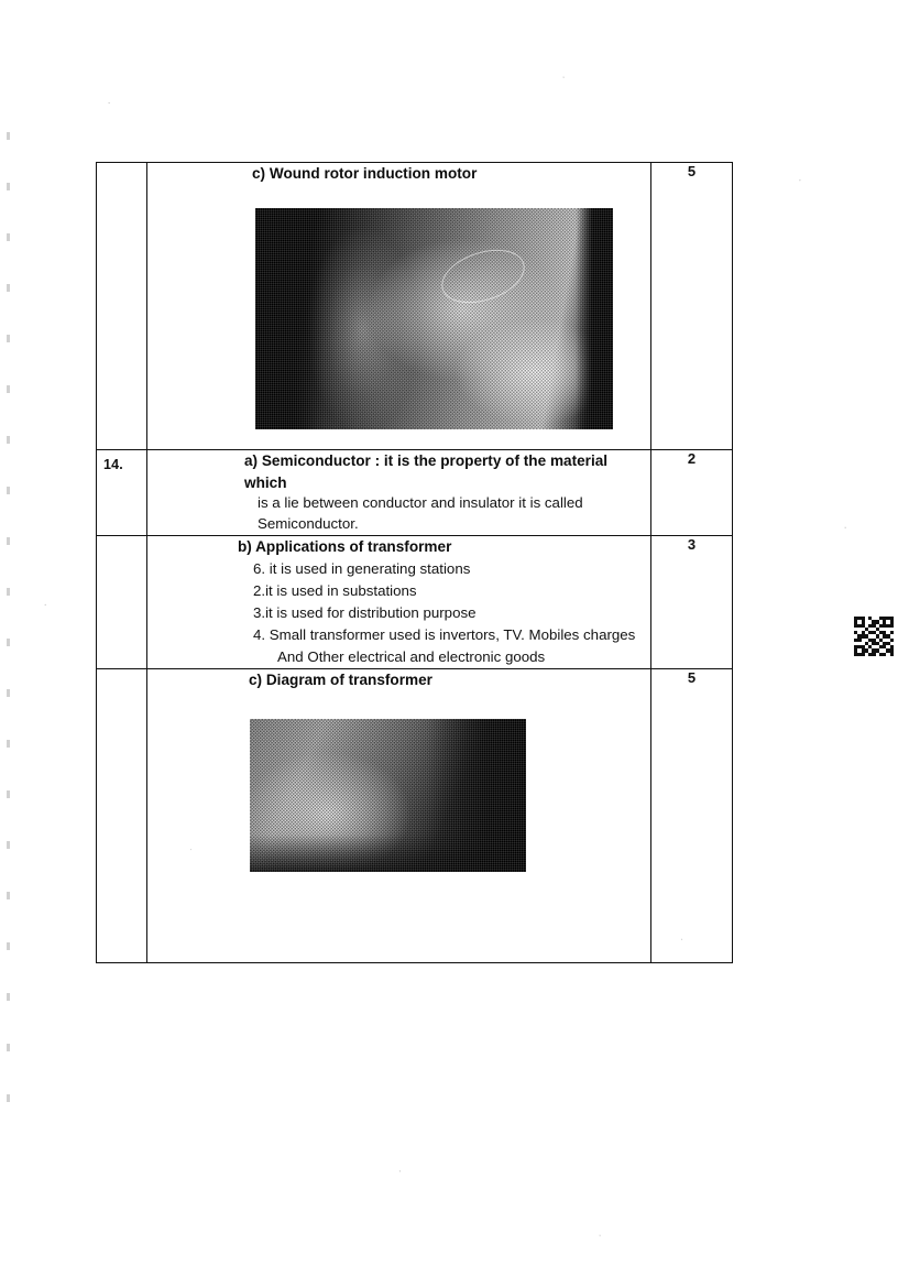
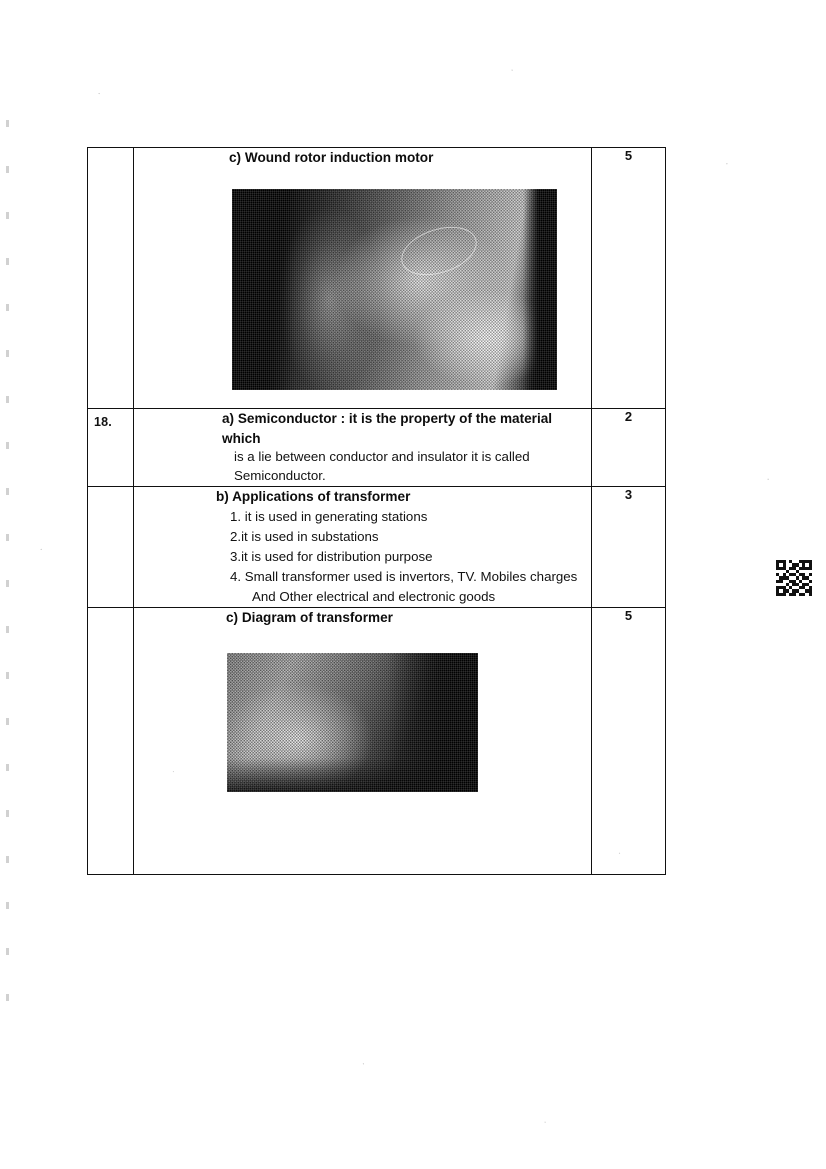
  	c) Wound rotor induction motor	5
- 14.	a) Semiconductor : it is the property of the material which is a lie between conductor and insulator it is called Semiconductor.	2
+ 18.	a) Semiconductor : it is the property of the material which is a lie between conductor and insulator it is called Semiconductor.	2
- 	b) Applications of transformer 6. it is used in generating stations 2.it is used in substations 3.it is used for distribution purpose 4. Small transformer used is invertors, TV. Mobiles charges And Other electrical and electronic goods	3
+ 	b) Applications of transformer 1. it is used in generating stations 2.it is used in substations 3.it is used for distribution purpose 4. Small transformer used is invertors, TV. Mobiles charges And Other electrical and electronic goods	3
  	c) Diagram of transformer	5
